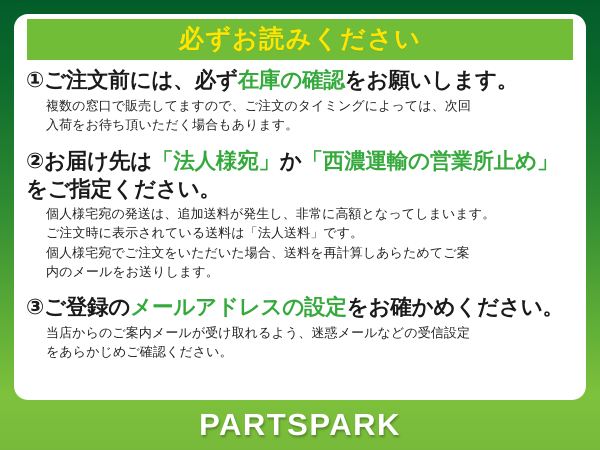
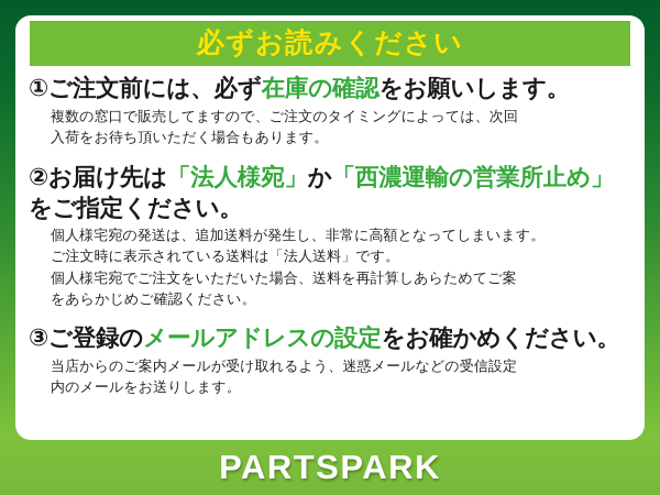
  必ずお読みください
  ①ご注文前には、必ず在庫の確認をお願いします。
  複数の窓口で販売してますので、ご注文のタイミングによっては、次回
  入荷をお待ち頂いただく場合もあります。
  ②お届け先は「法人様宛」か「西濃運輸の営業所止め」をご指定ください。
  個人様宅宛の発送は、追加送料が発生し、非常に高額となってしまいます。
  ご注文時に表示されている送料は「法人送料」です。
  個人様宅宛でご注文をいただいた場合、送料を再計算しあらためてご案
- 内のメールをお送りします。
+ をあらかじめご確認ください。
  ③ご登録のメールアドレスの設定をお確かめください。
  当店からのご案内メールが受け取れるよう、迷惑メールなどの受信設定
- をあらかじめご確認ください。
+ 内のメールをお送りします。
  PARTSPARK
